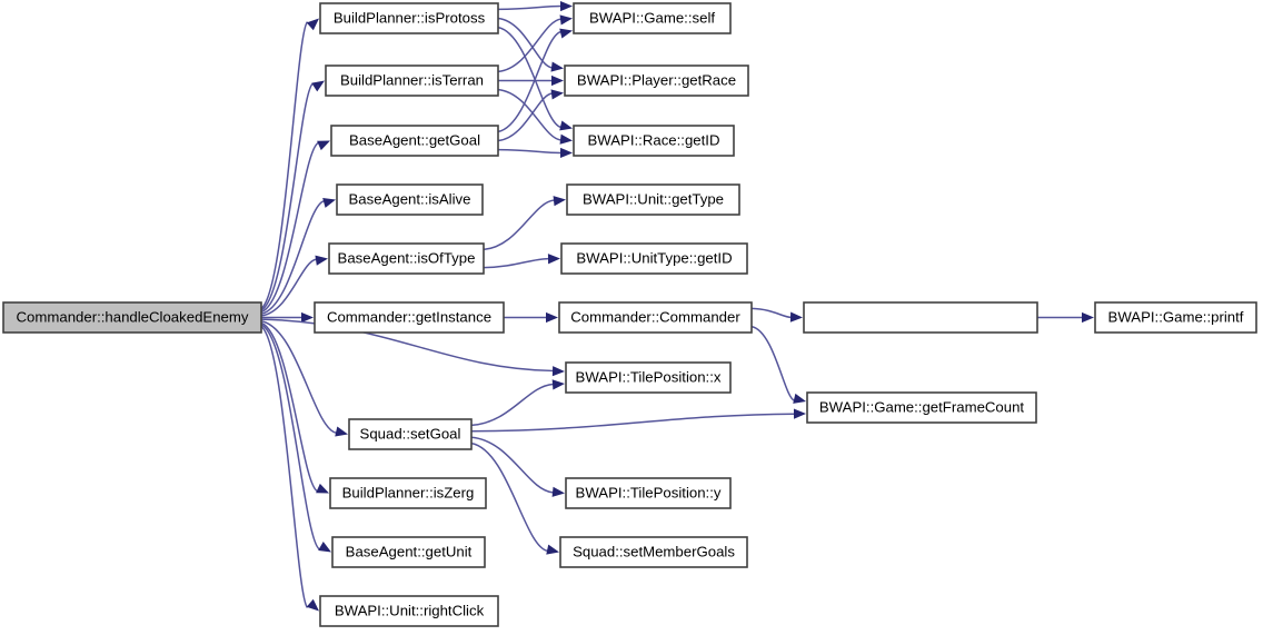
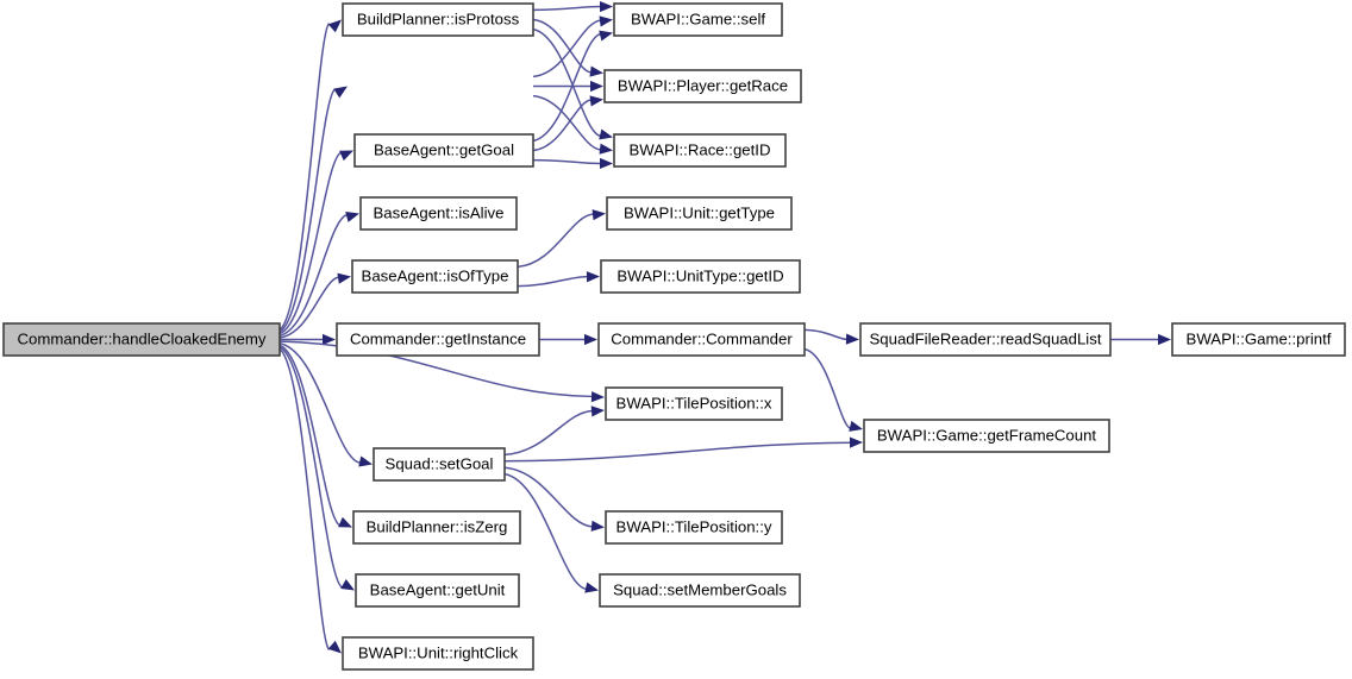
  Commander::handleCloakedEnemy
  BuildPlanner::isProtoss
- BuildPlanner::isTerran
  BaseAgent::getGoal
  BaseAgent::isAlive
  BaseAgent::isOfType
  Commander::getInstance
  Squad::setGoal
  BuildPlanner::isZerg
  BaseAgent::getUnit
  BWAPI::Unit::rightClick
  BWAPI::Game::self
  BWAPI::Player::getRace
  BWAPI::Race::getID
  BWAPI::Unit::getType
  BWAPI::UnitType::getID
  Commander::Commander
  BWAPI::TilePosition::x
  BWAPI::TilePosition::y
  Squad::setMemberGoals
+ SquadFileReader::readSquadList
  BWAPI::Game::getFrameCount
  BWAPI::Game::printf
